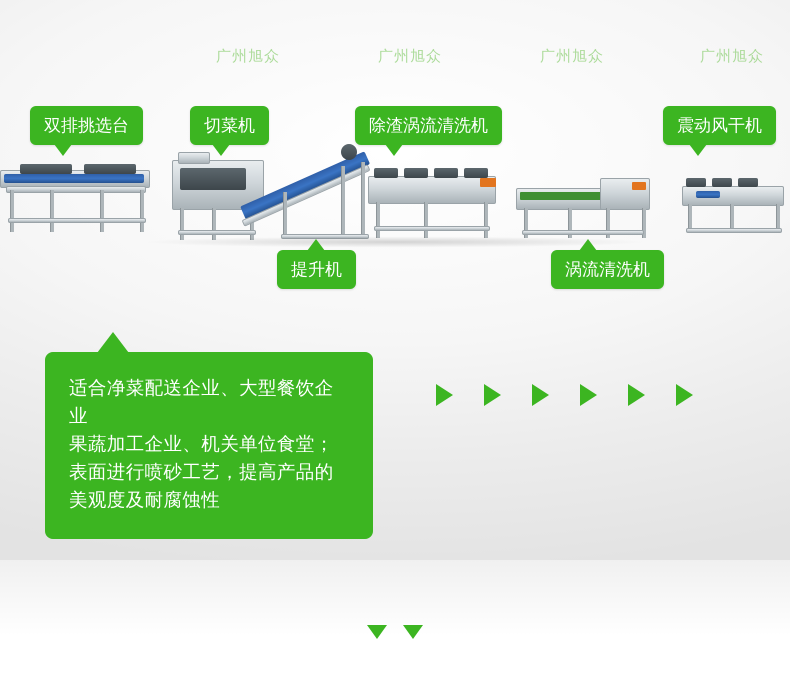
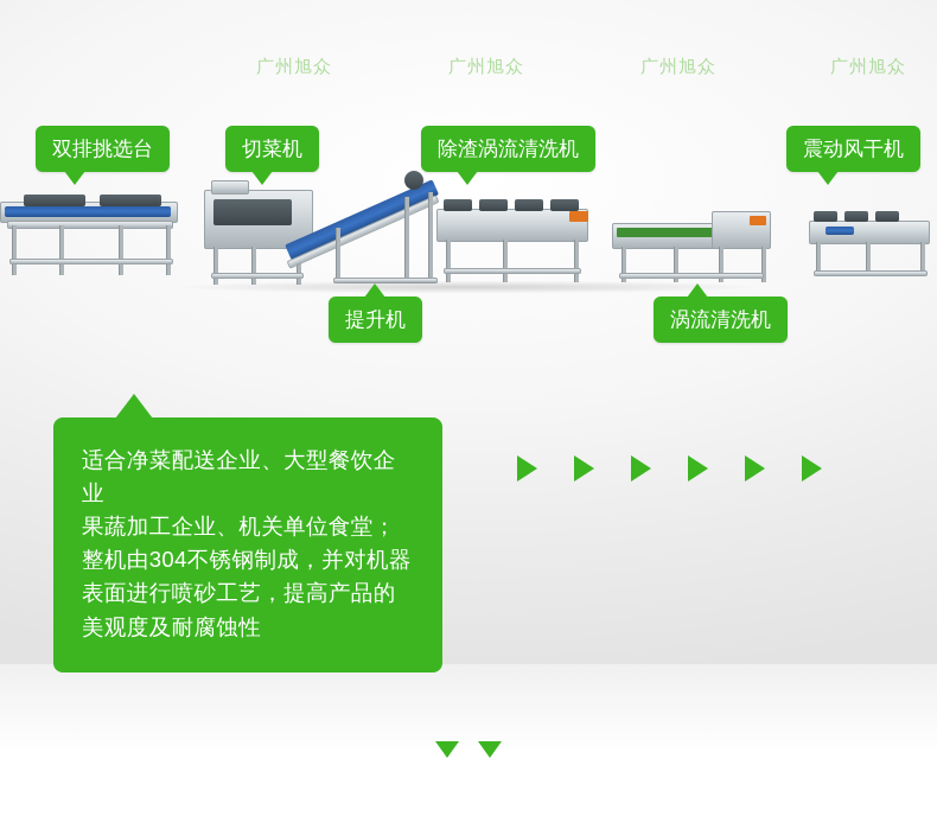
  广州旭众
  广州旭众
  广州旭众
  广州旭众
  双排挑选台
  切菜机
  除渣涡流清洗机
  震动风干机
  提升机
  涡流清洗机
  适合净菜配送企业、大型餐饮企业
  果蔬加工企业、机关单位食堂；
+ 整机由304不锈钢制成，并对机器
  表面进行喷砂工艺，提高产品的
  美观度及耐腐蚀性
